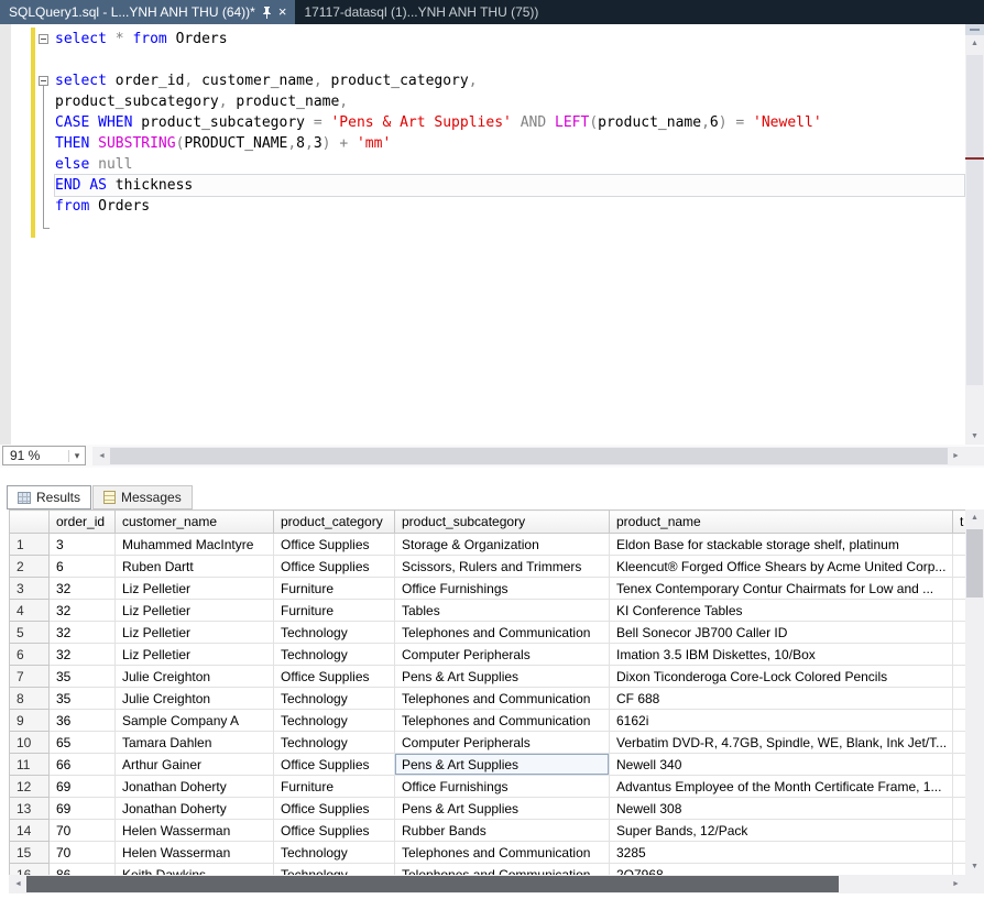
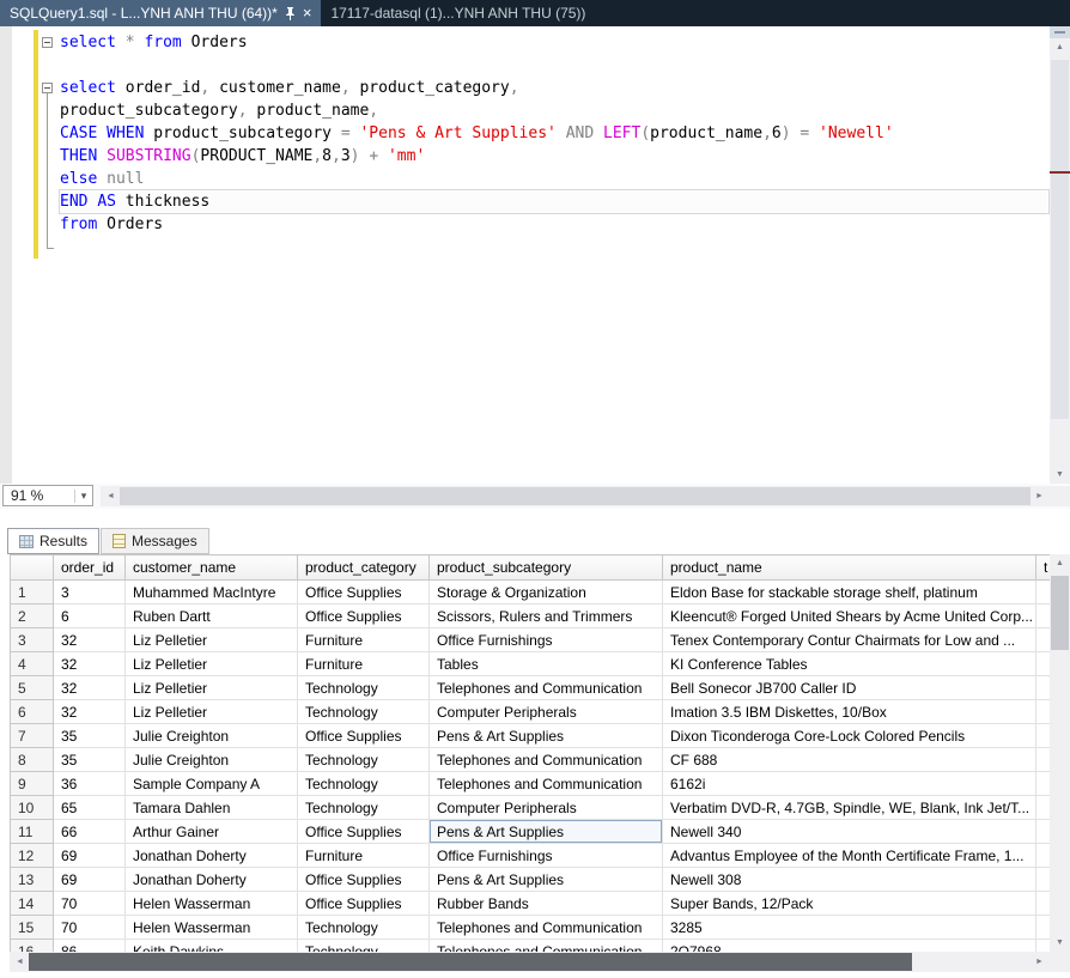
  SQLQuery1.sql - L...YNH ANH THU (64))*
  ×
  17117-datasql (1)...YNH ANH THU (75))
  select * from Orders
  select order_id, customer_name, product_category,
  product_subcategory, product_name,
  CASE WHEN product_subcategory = 'Pens & Art Supplies' AND LEFT(product_name,6) = 'Newell'
  THEN SUBSTRING(PRODUCT_NAME,8,3) + 'mm'
  else null
  END AS thickness
  from Orders
  91 %
  ▾
  Results
  Messages
  	order_id	customer_name	product_category	product_subcategory	product_name	t
  1	3	Muhammed MacIntyre	Office Supplies	Storage & Organization	Eldon Base for stackable storage shelf, platinum
- 2	6	Ruben Dartt	Office Supplies	Scissors, Rulers and Trimmers	Kleencut® Forged Office Shears by Acme United Corp...
+ 2	6	Ruben Dartt	Office Supplies	Scissors, Rulers and Trimmers	Kleencut® Forged United Shears by Acme United Corp...
  3	32	Liz Pelletier	Furniture	Office Furnishings	Tenex Contemporary Contur Chairmats for Low and ...
  4	32	Liz Pelletier	Furniture	Tables	KI Conference Tables
  5	32	Liz Pelletier	Technology	Telephones and Communication	Bell Sonecor JB700 Caller ID
  6	32	Liz Pelletier	Technology	Computer Peripherals	Imation 3.5 IBM Diskettes, 10/Box
  7	35	Julie Creighton	Office Supplies	Pens & Art Supplies	Dixon Ticonderoga Core-Lock Colored Pencils
  8	35	Julie Creighton	Technology	Telephones and Communication	CF 688
  9	36	Sample Company A	Technology	Telephones and Communication	6162i
  10	65	Tamara Dahlen	Technology	Computer Peripherals	Verbatim DVD-R, 4.7GB, Spindle, WE, Blank, Ink Jet/T...
  11	66	Arthur Gainer	Office Supplies	Pens & Art Supplies	Newell 340
  12	69	Jonathan Doherty	Furniture	Office Furnishings	Advantus Employee of the Month Certificate Frame, 1...
  13	69	Jonathan Doherty	Office Supplies	Pens & Art Supplies	Newell 308
  14	70	Helen Wasserman	Office Supplies	Rubber Bands	Super Bands, 12/Pack
  15	70	Helen Wasserman	Technology	Telephones and Communication	3285
